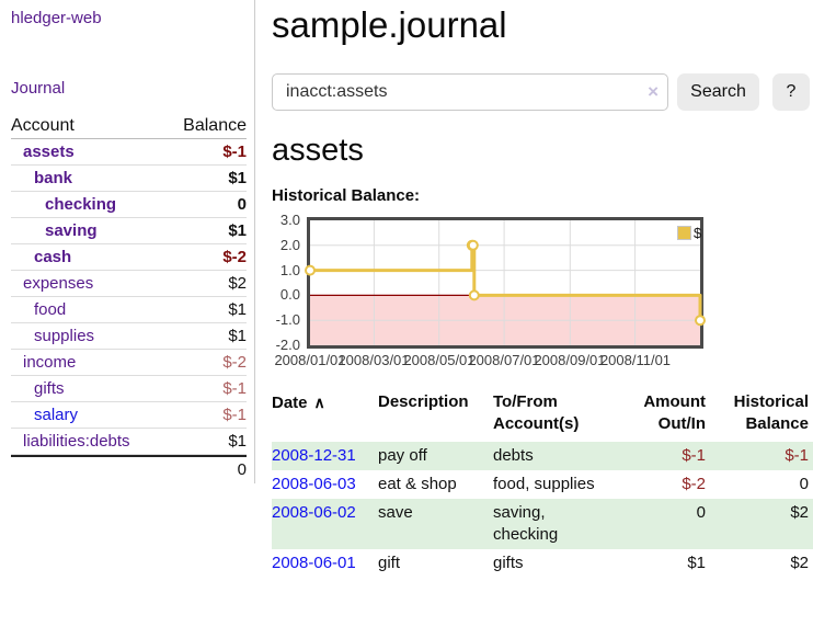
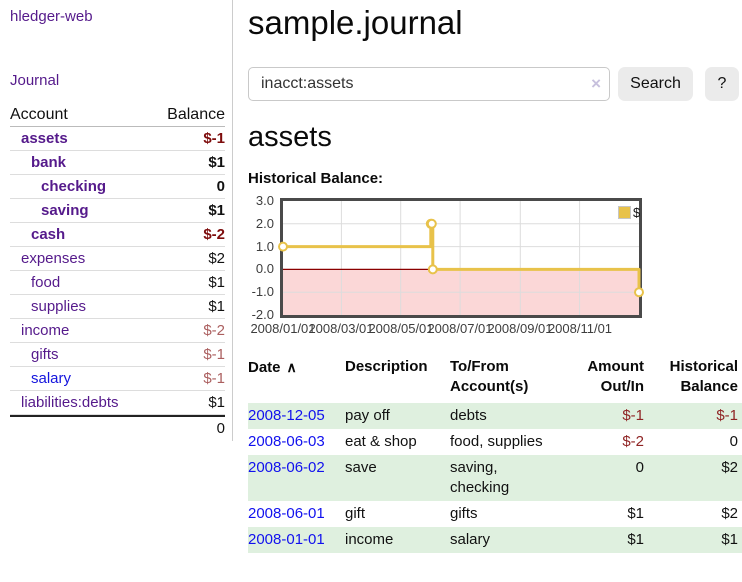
  hledger-web
  Journal
  Account
  Balance
  assets
  $-1
  bank
  $1
  checking
  0
  saving
  $1
  cash
  $-2
  expenses
  $2
  food
  $1
  supplies
  $1
  income
  $-2
  gifts
  $-1
  salary
  $-1
  liabilities:debts
  $1
  0
  sample.journal
  inacct:assets
  ×
  Search
  ?
  assets
  Historical Balance:
  3.0
  2.0
  1.0
  0.0
  -1.0
  -2.0
  $
  2008/01/01
  2008/03/01
  2008/05/01
  2008/07/01
  2008/09/01
  2008/11/01
  Date ∧	Description	To/From Account(s)	Amount Out/In	Historical Balance
- 2008-12-31	pay off	debts	$-1	$-1
+ 2008-12-05	pay off	debts	$-1	$-1
  2008-06-03	eat & shop	food, supplies	$-2	0
  2008-06-02	save	saving, checking	0	$2
  2008-06-01	gift	gifts	$1	$2
+ 2008-01-01	income	salary	$1	$1
